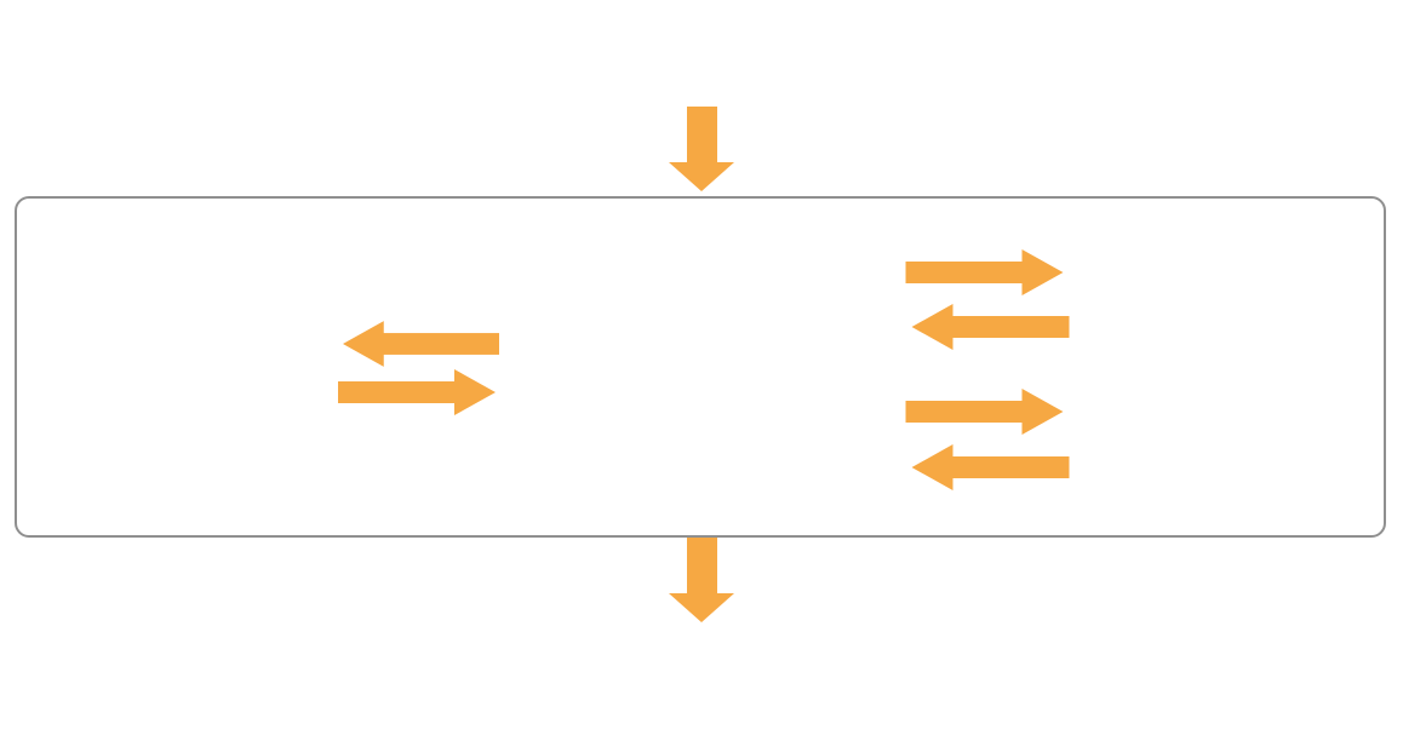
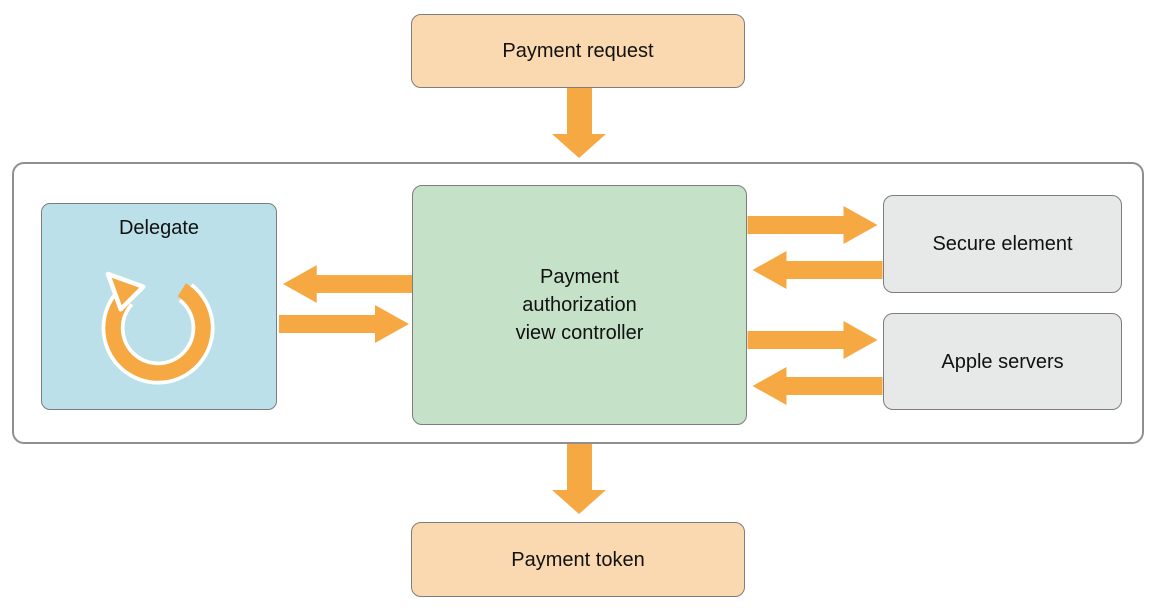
+ Payment request
+ Delegate
+ Payment
+ authorization
+ view controller
+ Secure element
+ Apple servers
+ Payment token
